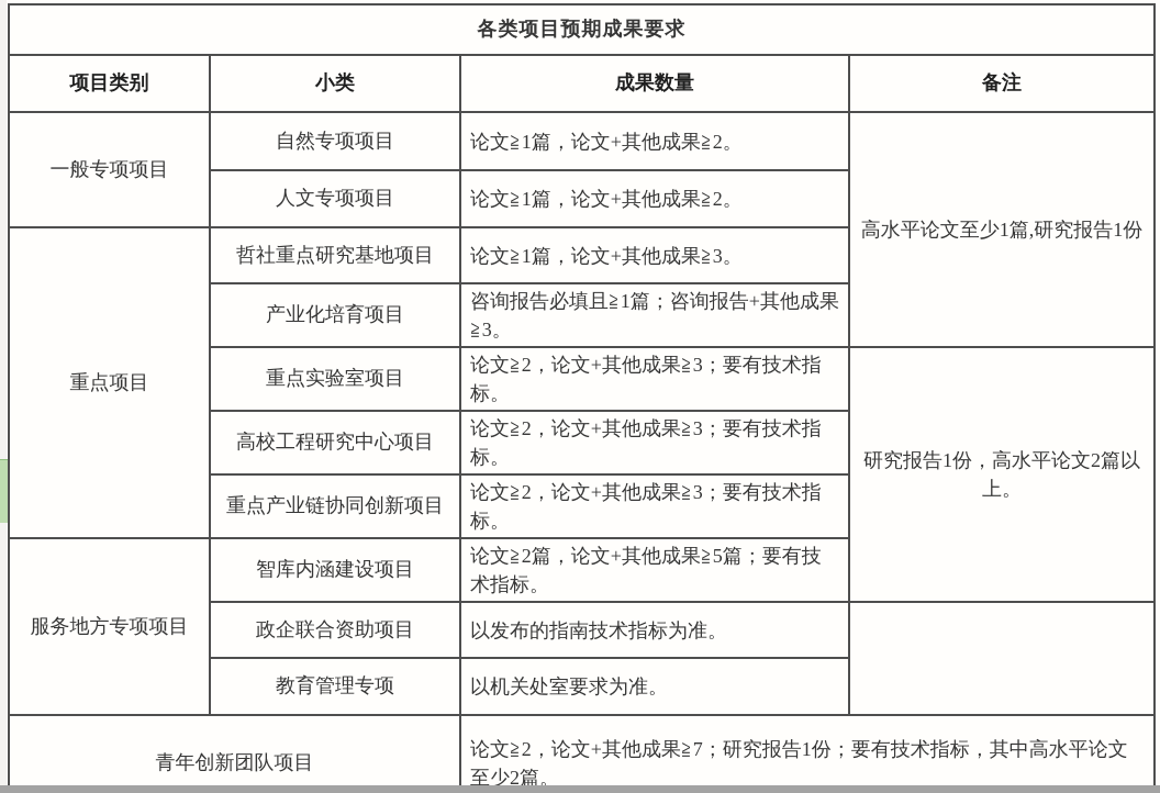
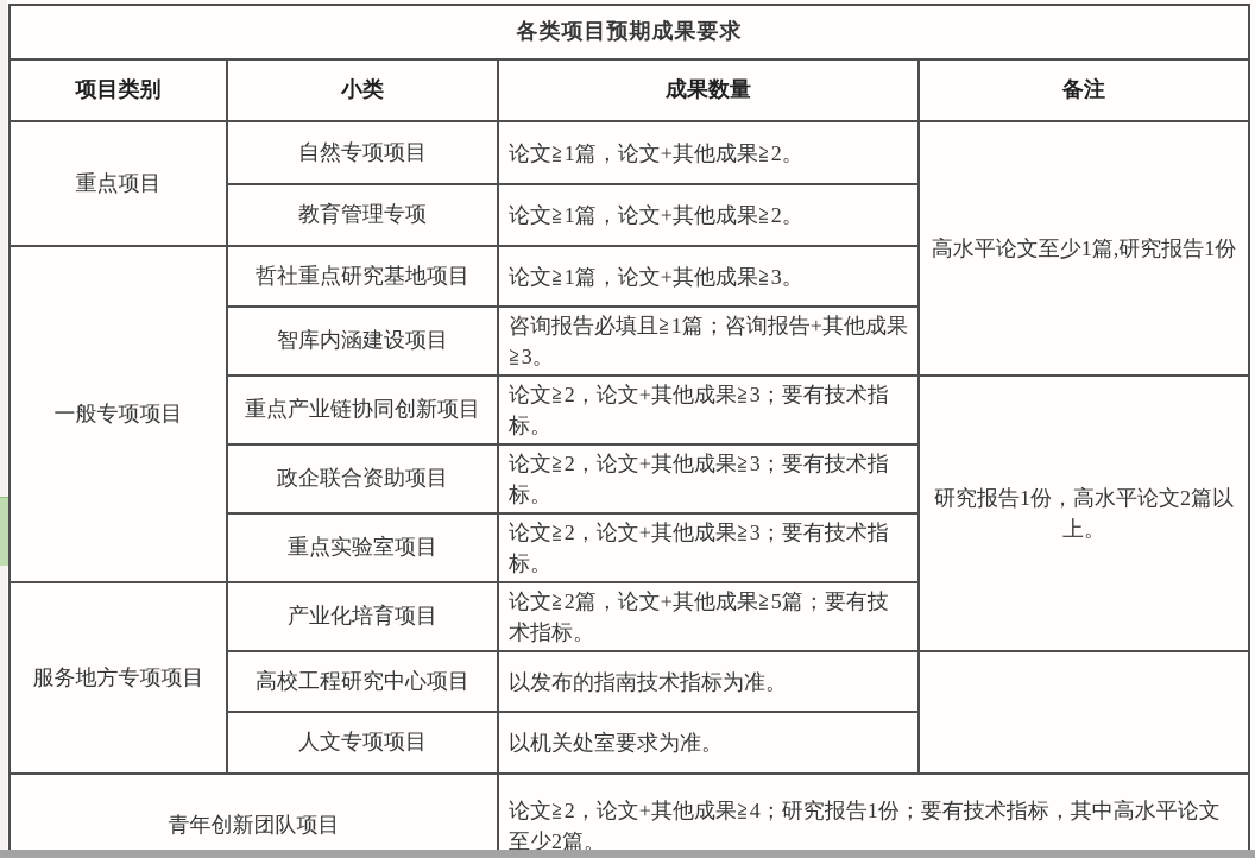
  各类项目预期成果要求
  项目类别	小类	成果数量	备注
- 一般专项项目	自然专项项目	论文≧1篇，论文+其他成果≧2。	高水平论文至少1篇,研究报告1份
+ 重点项目	自然专项项目	论文≧1篇，论文+其他成果≧2。	高水平论文至少1篇,研究报告1份
- 人文专项项目	论文≧1篇，论文+其他成果≧2。
+ 教育管理专项	论文≧1篇，论文+其他成果≧2。
- 重点项目	哲社重点研究基地项目	论文≧1篇，论文+其他成果≧3。
+ 一般专项项目	哲社重点研究基地项目	论文≧1篇，论文+其他成果≧3。
- 产业化培育项目	咨询报告必填且≧1篇；咨询报告+其他成果≧3。
+ 智库内涵建设项目	咨询报告必填且≧1篇；咨询报告+其他成果≧3。
- 重点实验室项目	论文≧2，论文+其他成果≧3；要有技术指标。	研究报告1份，高水平论文2篇以上。
+ 重点产业链协同创新项目	论文≧2，论文+其他成果≧3；要有技术指标。	研究报告1份，高水平论文2篇以上。
- 高校工程研究中心项目	论文≧2，论文+其他成果≧3；要有技术指标。
+ 政企联合资助项目	论文≧2，论文+其他成果≧3；要有技术指标。
- 重点产业链协同创新项目	论文≧2，论文+其他成果≧3；要有技术指标。
+ 重点实验室项目	论文≧2，论文+其他成果≧3；要有技术指标。
- 服务地方专项项目	智库内涵建设项目	论文≧2篇，论文+其他成果≧5篇；要有技术指标。
+ 服务地方专项项目	产业化培育项目	论文≧2篇，论文+其他成果≧5篇；要有技术指标。
- 政企联合资助项目	以发布的指南技术指标为准。
+ 高校工程研究中心项目	以发布的指南技术指标为准。
- 教育管理专项	以机关处室要求为准。
+ 人文专项项目	以机关处室要求为准。
- 青年创新团队项目	论文≧2，论文+其他成果≧7；研究报告1份；要有技术指标，其中高水平论文至少2篇。
+ 青年创新团队项目	论文≧2，论文+其他成果≧4；研究报告1份；要有技术指标，其中高水平论文至少2篇。
